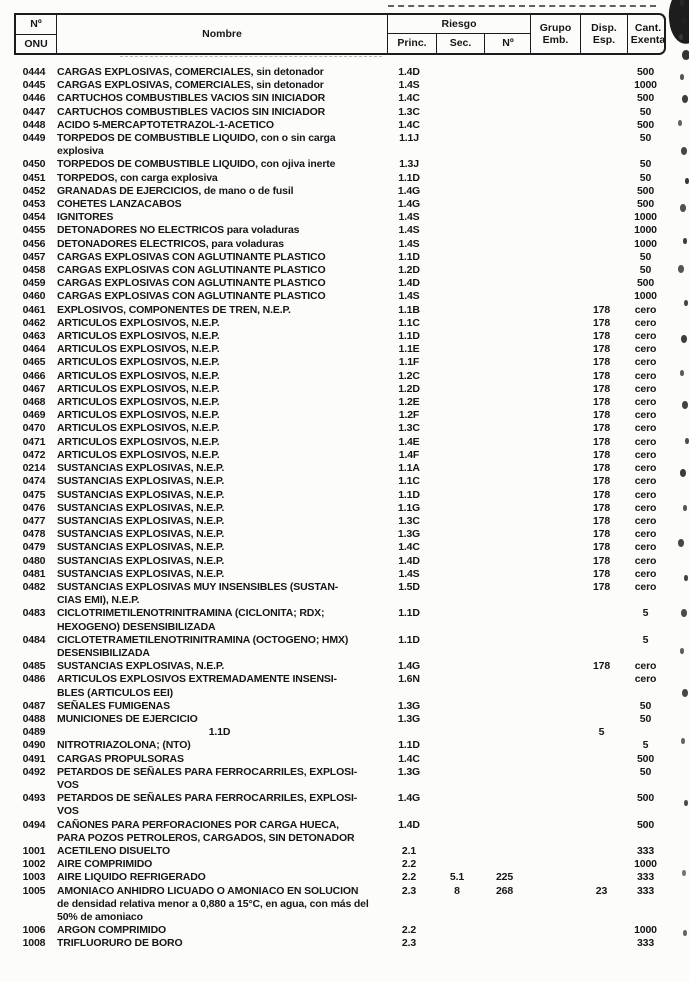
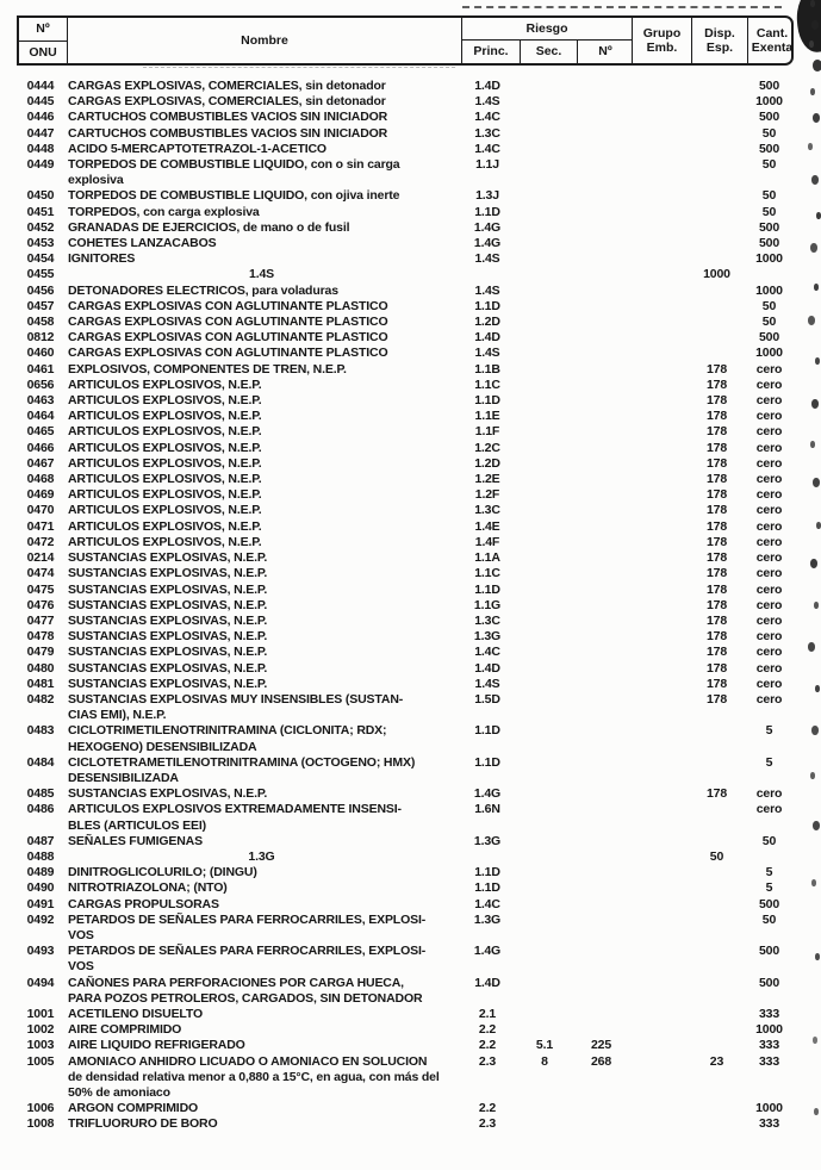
  Nº
  ONU
  Nombre
  Riesgo
  Princ.
  Sec.
  Nº
  Grupo
  Emb.
  Disp.
  Esp.
  Cant.
  Exenta
  0444
  CARGAS EXPLOSIVAS, COMERCIALES, sin detonador
  1.4D
  500
  0445
  CARGAS EXPLOSIVAS, COMERCIALES, sin detonador
  1.4S
  1000
  0446
  CARTUCHOS COMBUSTIBLES VACIOS SIN INICIADOR
  1.4C
  500
  0447
  CARTUCHOS COMBUSTIBLES VACIOS SIN INICIADOR
  1.3C
  50
  0448
  ACIDO 5-MERCAPTOTETRAZOL-1-ACETICO
  1.4C
  500
  0449
  TORPEDOS DE COMBUSTIBLE LIQUIDO, con o sin carga
  explosiva
  1.1J
  50
  0450
  TORPEDOS DE COMBUSTIBLE LIQUIDO, con ojiva inerte
  1.3J
  50
  0451
  TORPEDOS, con carga explosiva
  1.1D
  50
  0452
  GRANADAS DE EJERCICIOS, de mano o de fusil
  1.4G
  500
  0453
  COHETES LANZACABOS
  1.4G
  500
  0454
  IGNITORES
  1.4S
  1000
  0455
- DETONADORES NO ELECTRICOS para voladuras
  1.4S
  1000
  0456
  DETONADORES ELECTRICOS, para voladuras
  1.4S
  1000
  0457
  CARGAS EXPLOSIVAS CON AGLUTINANTE PLASTICO
  1.1D
  50
  0458
  CARGAS EXPLOSIVAS CON AGLUTINANTE PLASTICO
  1.2D
  50
- 0459
+ 0812
  CARGAS EXPLOSIVAS CON AGLUTINANTE PLASTICO
  1.4D
  500
  0460
  CARGAS EXPLOSIVAS CON AGLUTINANTE PLASTICO
  1.4S
  1000
  0461
  EXPLOSIVOS, COMPONENTES DE TREN, N.E.P.
  1.1B
  178
  cero
- 0462
+ 0656
  ARTICULOS EXPLOSIVOS, N.E.P.
  1.1C
  178
  cero
  0463
  ARTICULOS EXPLOSIVOS, N.E.P.
  1.1D
  178
  cero
  0464
  ARTICULOS EXPLOSIVOS, N.E.P.
  1.1E
  178
  cero
  0465
  ARTICULOS EXPLOSIVOS, N.E.P.
  1.1F
  178
  cero
  0466
  ARTICULOS EXPLOSIVOS, N.E.P.
  1.2C
  178
  cero
  0467
  ARTICULOS EXPLOSIVOS, N.E.P.
  1.2D
  178
  cero
  0468
  ARTICULOS EXPLOSIVOS, N.E.P.
  1.2E
  178
  cero
  0469
  ARTICULOS EXPLOSIVOS, N.E.P.
  1.2F
  178
  cero
  0470
  ARTICULOS EXPLOSIVOS, N.E.P.
  1.3C
  178
  cero
  0471
  ARTICULOS EXPLOSIVOS, N.E.P.
  1.4E
  178
  cero
  0472
  ARTICULOS EXPLOSIVOS, N.E.P.
  1.4F
  178
  cero
  0214
  SUSTANCIAS EXPLOSIVAS, N.E.P.
  1.1A
  178
  cero
  0474
  SUSTANCIAS EXPLOSIVAS, N.E.P.
  1.1C
  178
  cero
  0475
  SUSTANCIAS EXPLOSIVAS, N.E.P.
  1.1D
  178
  cero
  0476
  SUSTANCIAS EXPLOSIVAS, N.E.P.
  1.1G
  178
  cero
  0477
  SUSTANCIAS EXPLOSIVAS, N.E.P.
  1.3C
  178
  cero
  0478
  SUSTANCIAS EXPLOSIVAS, N.E.P.
  1.3G
  178
  cero
  0479
  SUSTANCIAS EXPLOSIVAS, N.E.P.
  1.4C
  178
  cero
  0480
  SUSTANCIAS EXPLOSIVAS, N.E.P.
  1.4D
  178
  cero
  0481
  SUSTANCIAS EXPLOSIVAS, N.E.P.
  1.4S
  178
  cero
  0482
  SUSTANCIAS EXPLOSIVAS MUY INSENSIBLES (SUSTAN-
  CIAS EMI), N.E.P.
  1.5D
  178
  cero
  0483
  CICLOTRIMETILENOTRINITRAMINA (CICLONITA; RDX;
  HEXOGENO) DESENSIBILIZADA
  1.1D
  5
  0484
  CICLOTETRAMETILENOTRINITRAMINA (OCTOGENO; HMX)
  DESENSIBILIZADA
  1.1D
  5
  0485
  SUSTANCIAS EXPLOSIVAS, N.E.P.
  1.4G
  178
  cero
  0486
  ARTICULOS EXPLOSIVOS EXTREMADAMENTE INSENSI-
  BLES (ARTICULOS EEI)
  1.6N
  cero
  0487
  SEÑALES FUMIGENAS
  1.3G
  50
  0488
- MUNICIONES DE EJERCICIO
  1.3G
  50
  0489
+ DINITROGLICOLURILO; (DINGU)
  1.1D
  5
  0490
  NITROTRIAZOLONA; (NTO)
  1.1D
  5
  0491
  CARGAS PROPULSORAS
  1.4C
  500
  0492
  PETARDOS DE SEÑALES PARA FERROCARRILES, EXPLOSI-
  VOS
  1.3G
  50
  0493
  PETARDOS DE SEÑALES PARA FERROCARRILES, EXPLOSI-
  VOS
  1.4G
  500
  0494
  CAÑONES PARA PERFORACIONES POR CARGA HUECA,
  PARA POZOS PETROLEROS, CARGADOS, SIN DETONADOR
  1.4D
  500
  1001
  ACETILENO DISUELTO
  2.1
  333
  1002
  AIRE COMPRIMIDO
  2.2
  1000
  1003
  AIRE LIQUIDO REFRIGERADO
  2.2
  5.1
  225
  333
  1005
  AMONIACO ANHIDRO LICUADO O AMONIACO EN SOLUCION
  de densidad relativa menor a 0,880 a 15°C, en agua, con más del
  50% de amoniaco
  2.3
  8
  268
  23
  333
  1006
  ARGON COMPRIMIDO
  2.2
  1000
  1008
  TRIFLUORURO DE BORO
  2.3
  333
